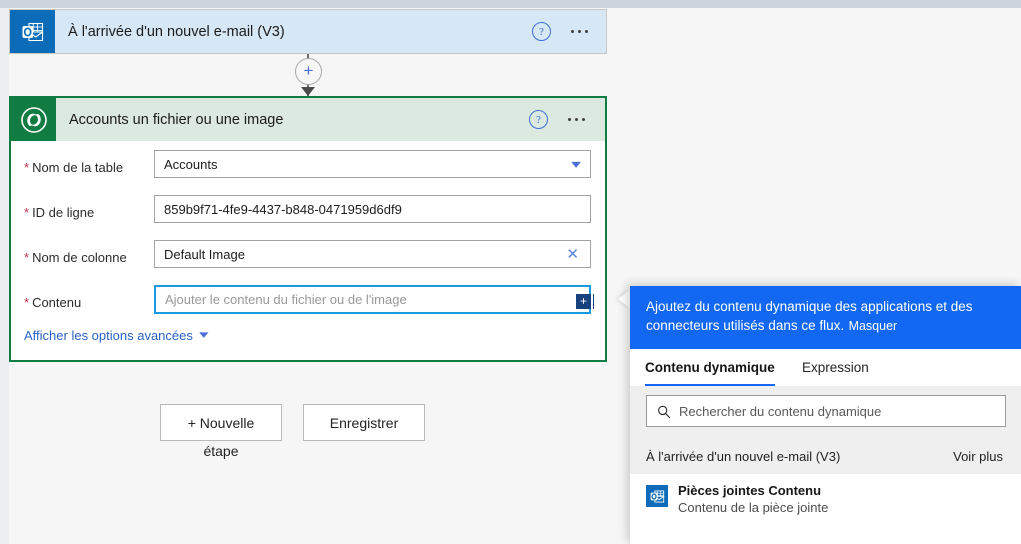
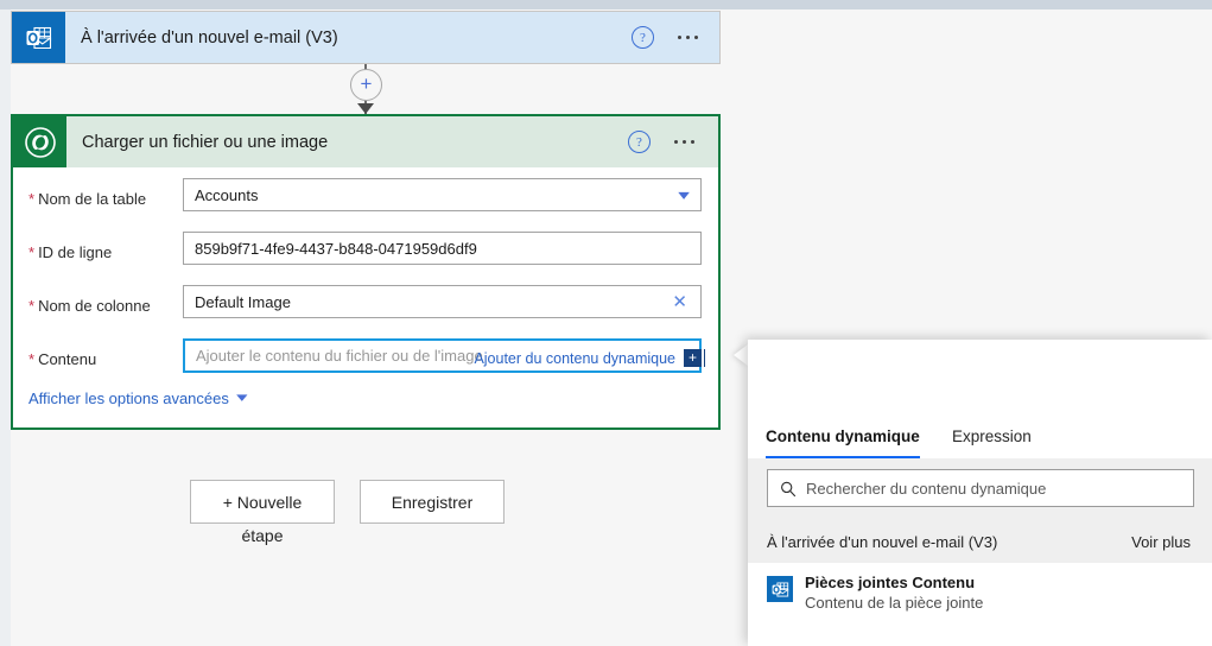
  À l'arrivée d'un nouvel e-mail (V3)
  ?
  +
- Accounts un fichier ou une image
+ Charger un fichier ou une image
  ?
  *
  Nom de la table
  Accounts
  ▾
  *
  ID de ligne
  859b9f71-4fe9-4437-b848-0471959d6df9
  *
  Nom de colonne
  Default Image
  ✕
  *
  Contenu
  Ajouter le contenu du fichier ou de l'image
+ Ajouter du contenu dynamique
  +
  Afficher les options avancées
  ▾
  + Nouvelle
  étape
  Enregistrer
- Ajoutez du contenu dynamique des applications et des connecteurs utilisés dans ce flux. Masquer
  Contenu dynamique
  Expression
  Rechercher du contenu dynamique
  À l'arrivée d'un nouvel e-mail (V3)
  Voir plus
  Pièces jointes Contenu
  Contenu de la pièce jointe
